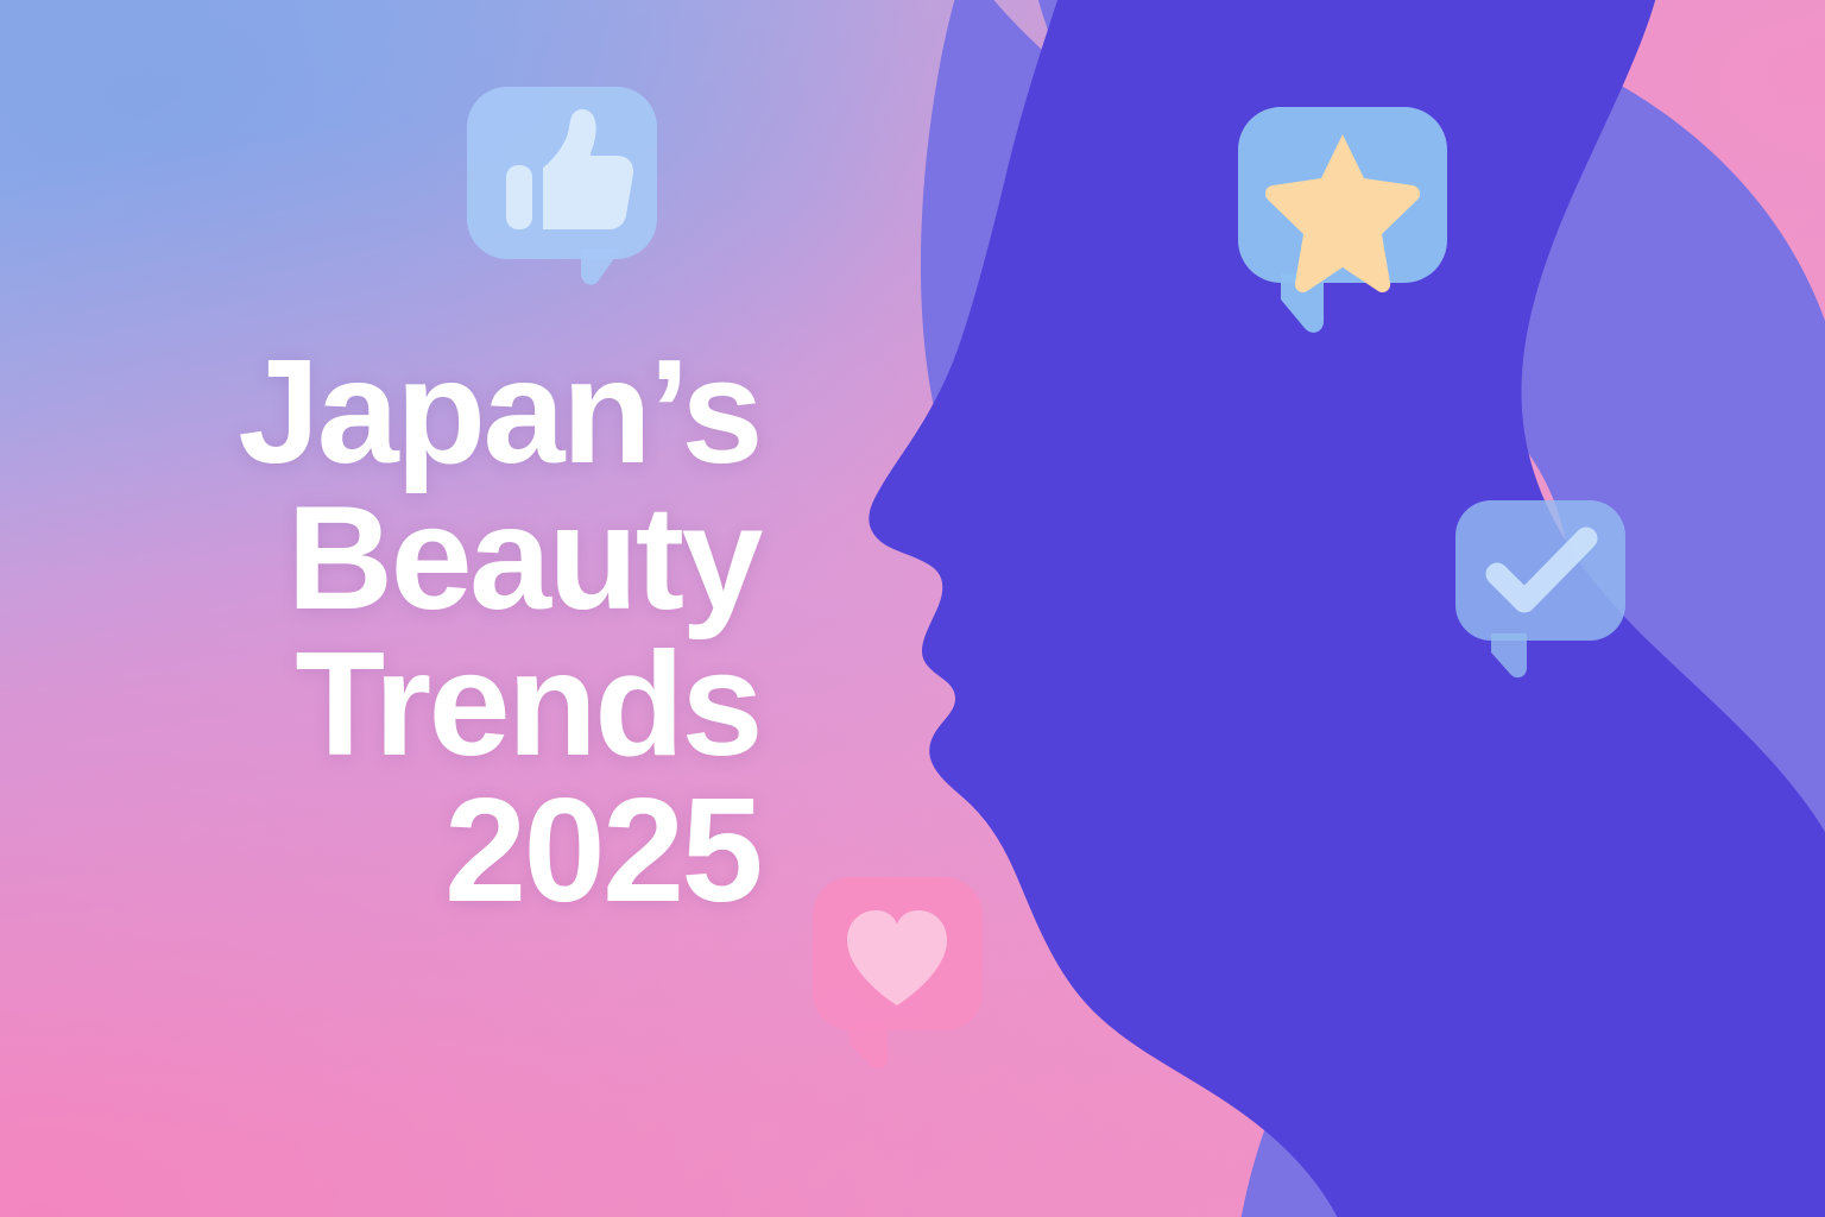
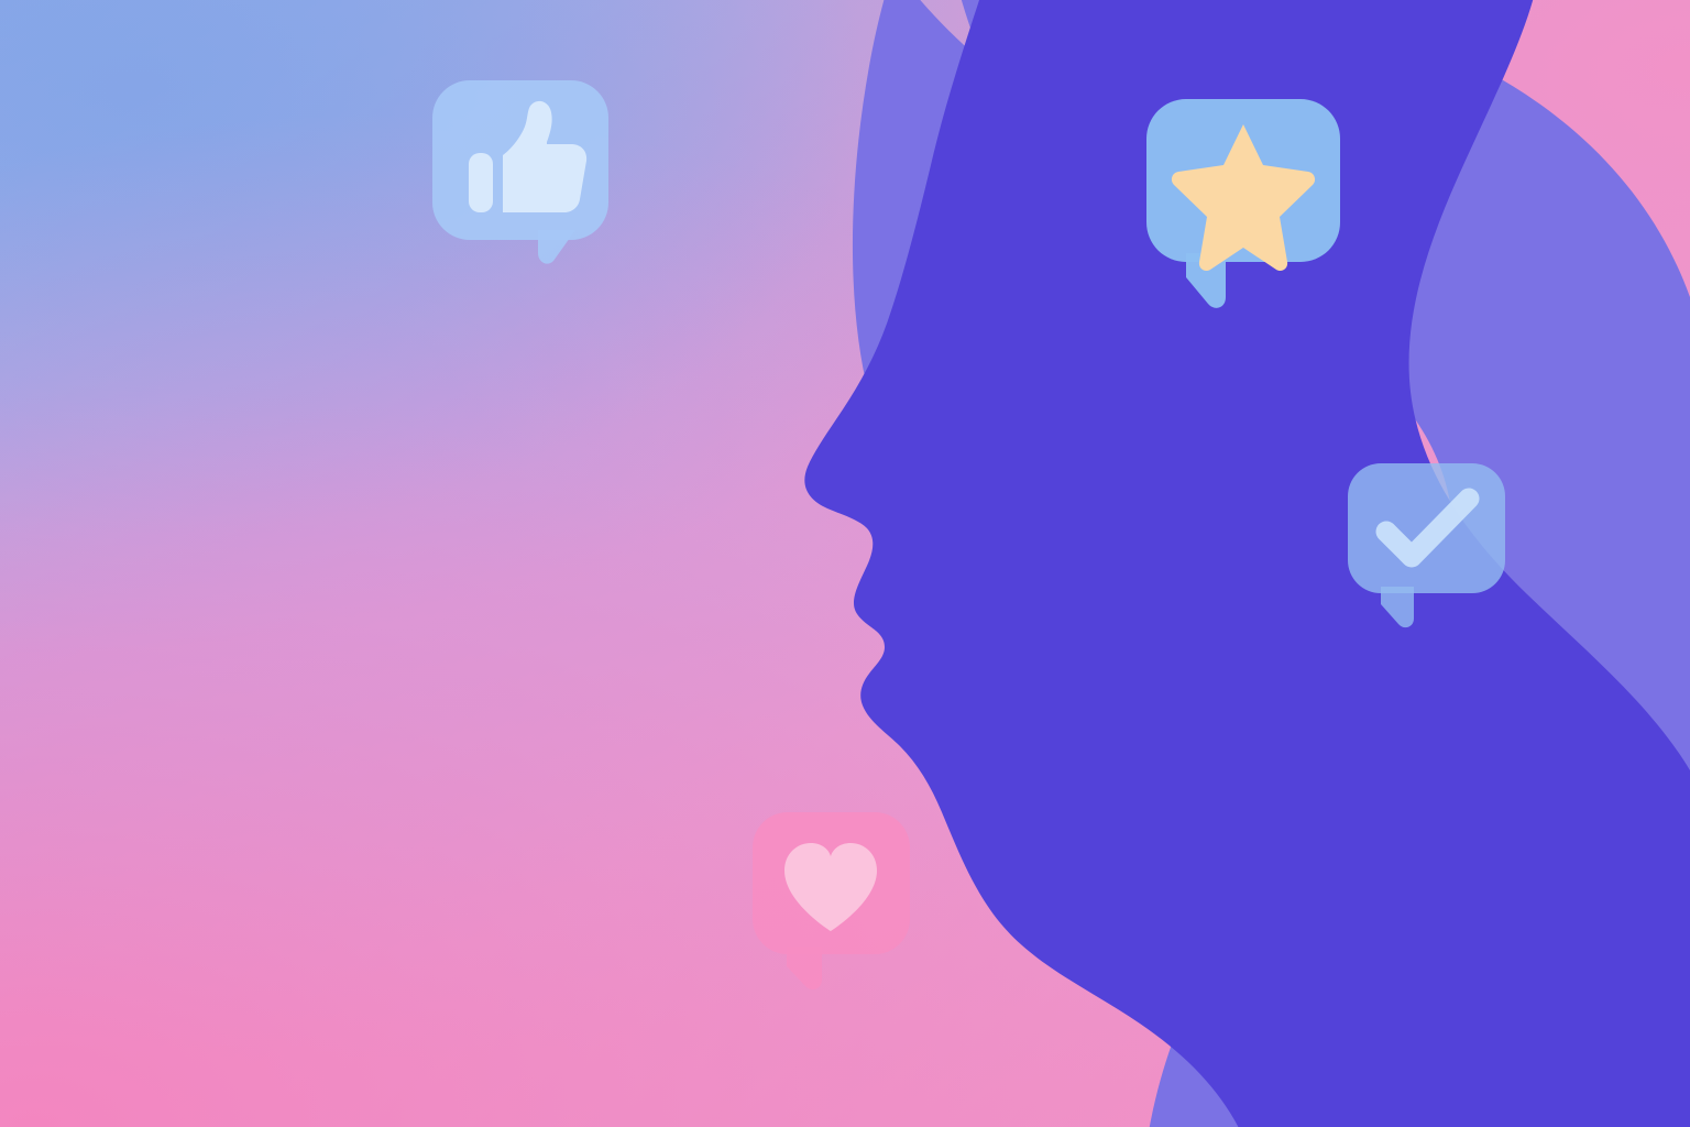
- Japan’s
- Beauty
- Trends
- 2025
